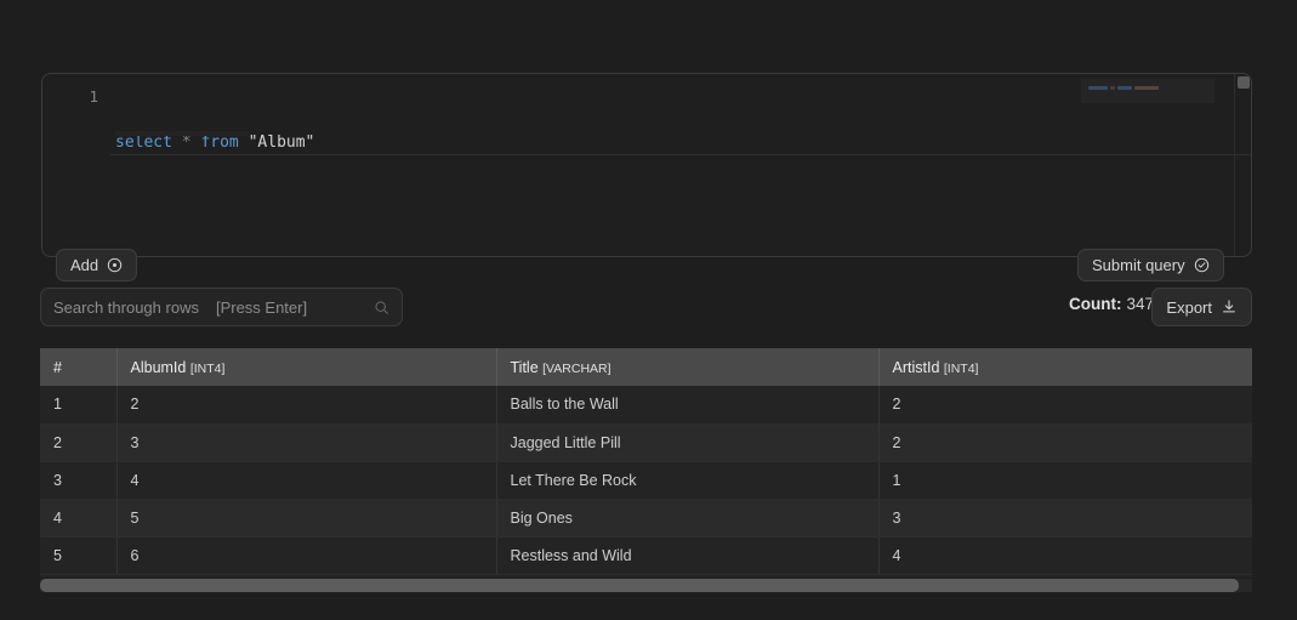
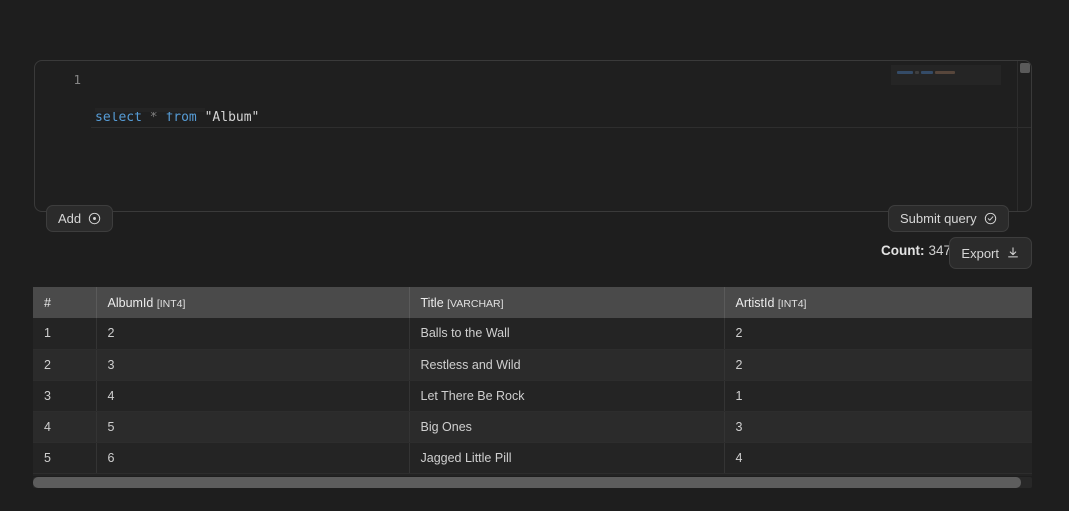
  1
  select * from "Album"
  Add
  Submit query
- Search through rows [Press Enter]
  Count: 347
  Export
  #	AlbumId [INT4]	Title [VARCHAR]	ArtistId [INT4]
  1	2	Balls to the Wall	2
- 2	3	Jagged Little Pill	2
+ 2	3	Restless and Wild	2
  3	4	Let There Be Rock	1
  4	5	Big Ones	3
- 5	6	Restless and Wild	4
+ 5	6	Jagged Little Pill	4
